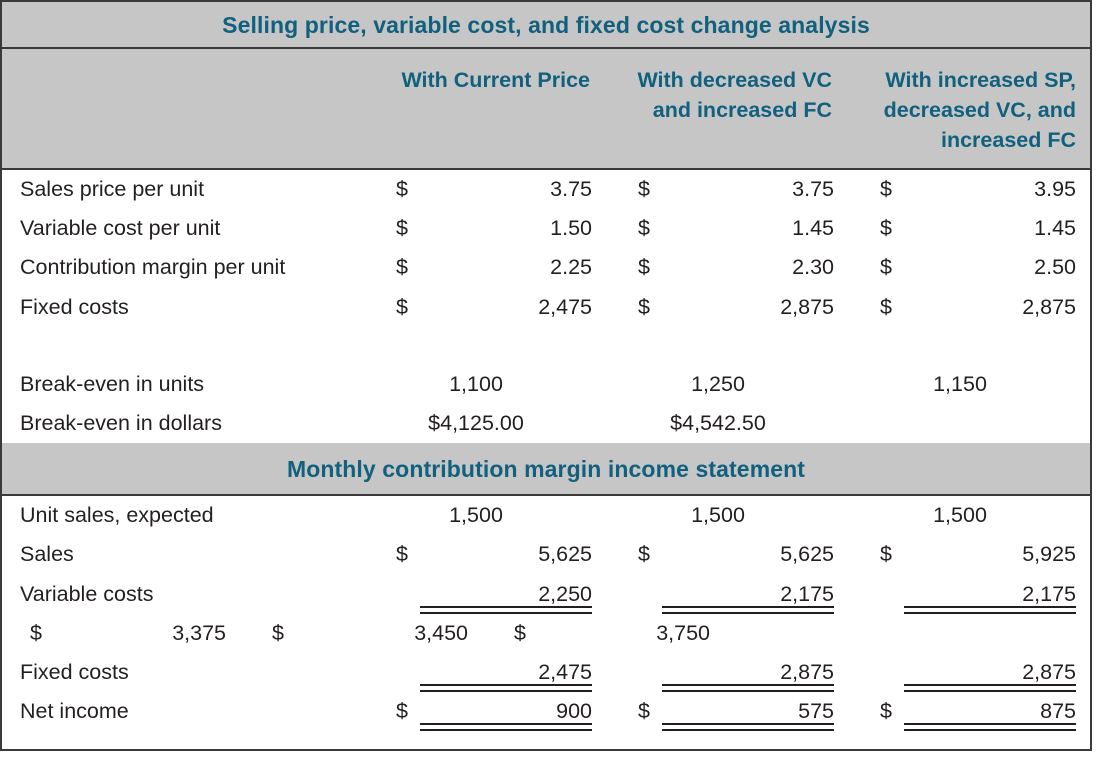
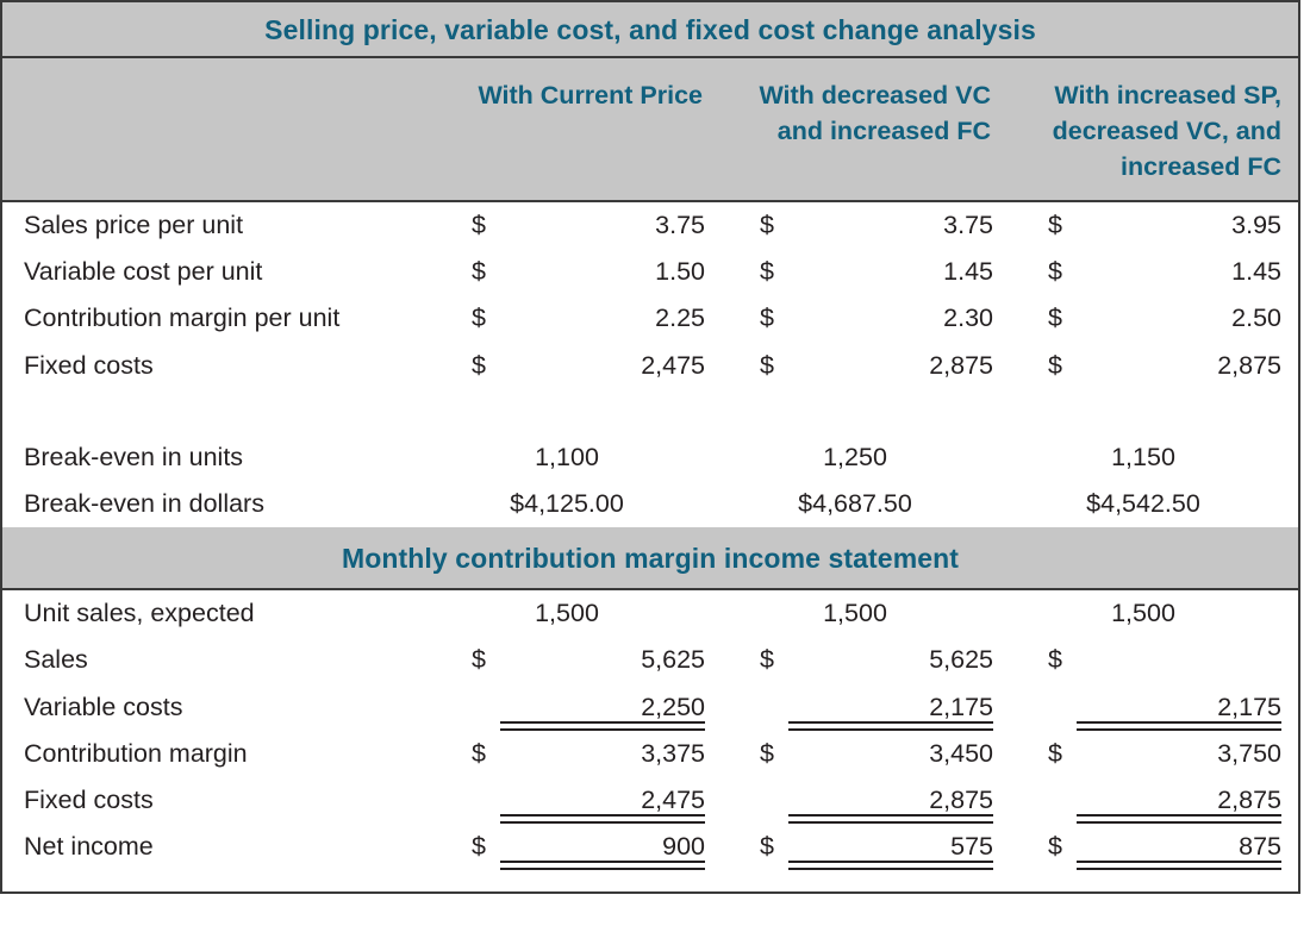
  Selling price, variable cost, and fixed cost change analysis
  With Current Price
  With decreased VC and increased FC
  With increased SP, decreased VC, and increased FC
  Sales price per unit
  $
  3.75
  $
  3.75
  $
  3.95
  Variable cost per unit
  $
  1.50
  $
  1.45
  $
  1.45
  Contribution margin per unit
  $
  2.25
  $
  2.30
  $
  2.50
  Fixed costs
  $
  2,475
  $
  2,875
  $
  2,875
  Break-even in units
  1,100
  1,250
  1,150
  Break-even in dollars
  $4,125.00
+ $4,687.50
  $4,542.50
  Monthly contribution margin income statement
  Unit sales, expected
  1,500
  1,500
  1,500
  Sales
  $
  5,625
  $
  5,625
  $
- 5,925
  Variable costs
  2,250
  2,175
  2,175
+ Contribution margin
  $
  3,375
  $
  3,450
  $
  3,750
  Fixed costs
  2,475
  2,875
  2,875
  Net income
  $
  900
  $
  575
  $
  875
